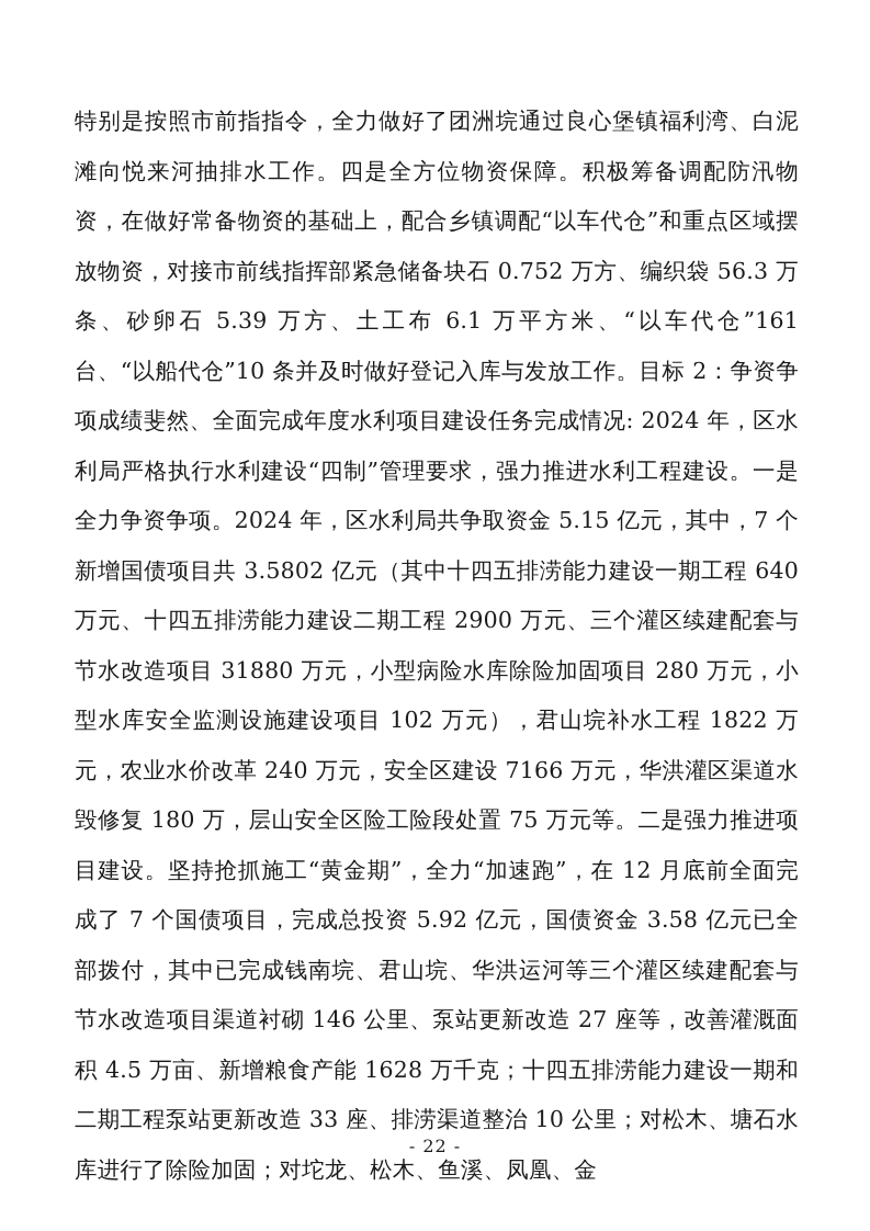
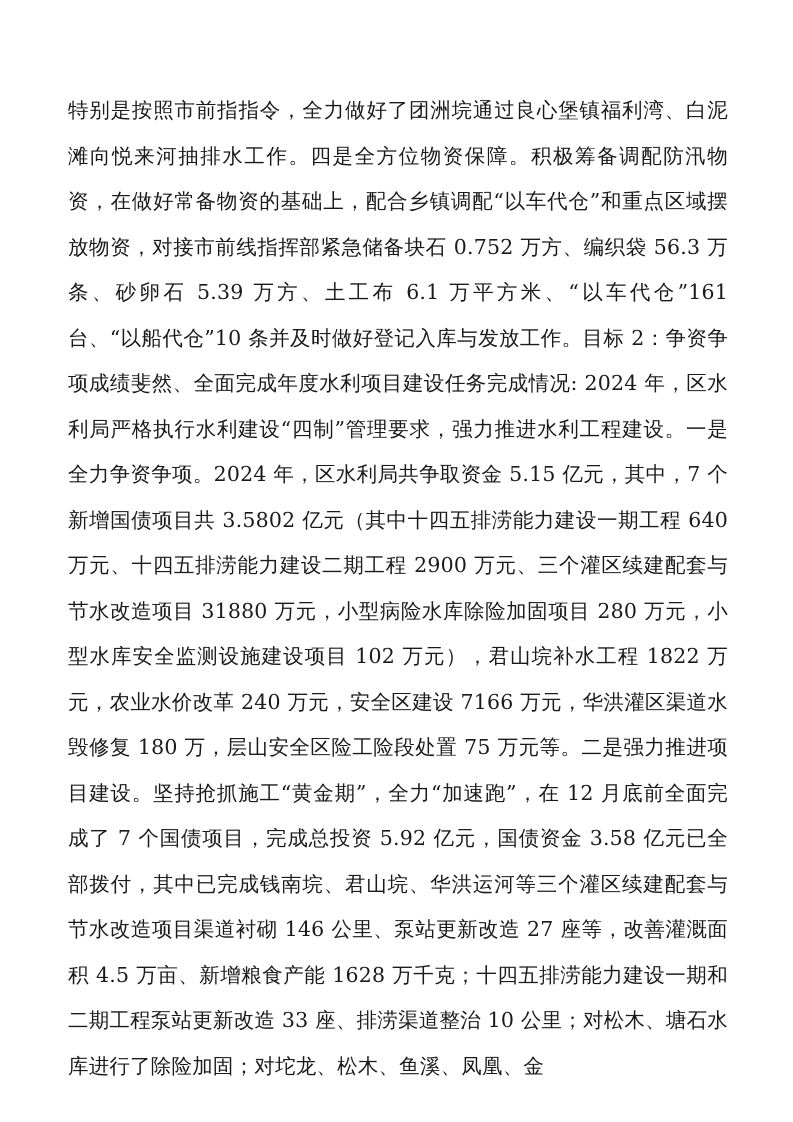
  特别是按照市前指指令，全力做好了团洲垸通过良心堡镇福利湾、白泥滩向悦来河抽排水工作。四是全方位物资保障。积极筹备调配防汛物资，在做好常备物资的基础上，配合乡镇调配“以车代仓”和重点区域摆放物资，对接市前线指挥部紧急储备块石 0.752 万方、编织袋 56.3 万条、砂卵石 5.39 万方、土工布 6.1 万平方米、“以车代仓”161 台、“以船代仓”10 条并及时做好登记入库与发放工作。目标 2：争资争项成绩斐然、全面完成年度水利项目建设任务完成情况: 2024 年，区水利局严格执行水利建设“四制”管理要求，强力推进水利工程建设。一是全力争资争项。2024 年，区水利局共争取资金 5.15 亿元，其中，7 个新增国债项目共 3.5802 亿元（其中十四五排涝能力建设一期工程 640 万元、十四五排涝能力建设二期工程 2900 万元、三个灌区续建配套与节水改造项目 31880 万元，小型病险水库除险加固项目 280 万元，小型水库安全监测设施建设项目 102 万元），君山垸补水工程 1822 万元，农业水价改革 240 万元，安全区建设 7166 万元，华洪灌区渠道水毁修复 180 万，层山安全区险工险段处置 75 万元等。二是强力推进项目建设。坚持抢抓施工“黄金期”，全力“加速跑”，在 12 月底前全面完成了 7 个国债项目，完成总投资 5.92 亿元，国债资金 3.58 亿元已全部拨付，其中已完成钱南垸、君山垸、华洪运河等三个灌区续建配套与节水改造项目渠道衬砌 146 公里、泵站更新改造 27 座等，改善灌溉面积 4.5 万亩、新增粮食产能 1628 万千克；十四五排涝能力建设一期和二期工程泵站更新改造 33 座、排涝渠道整治 10 公里；对松木、塘石水库进行了除险加固；对坨龙、松木、鱼溪、凤凰、金
- - 22 -
